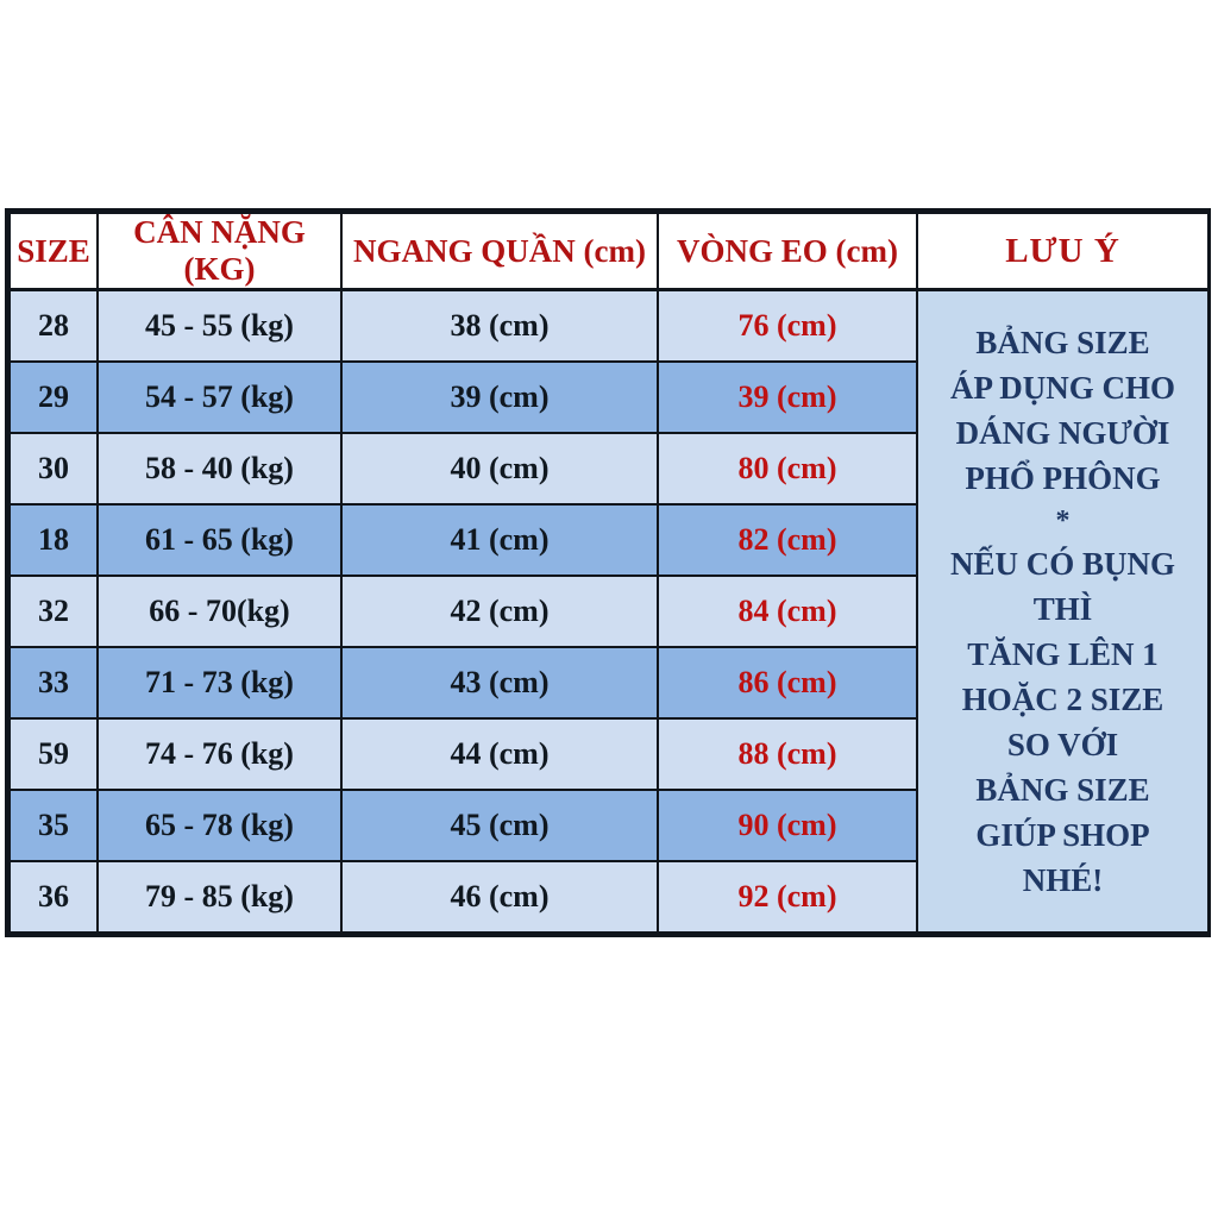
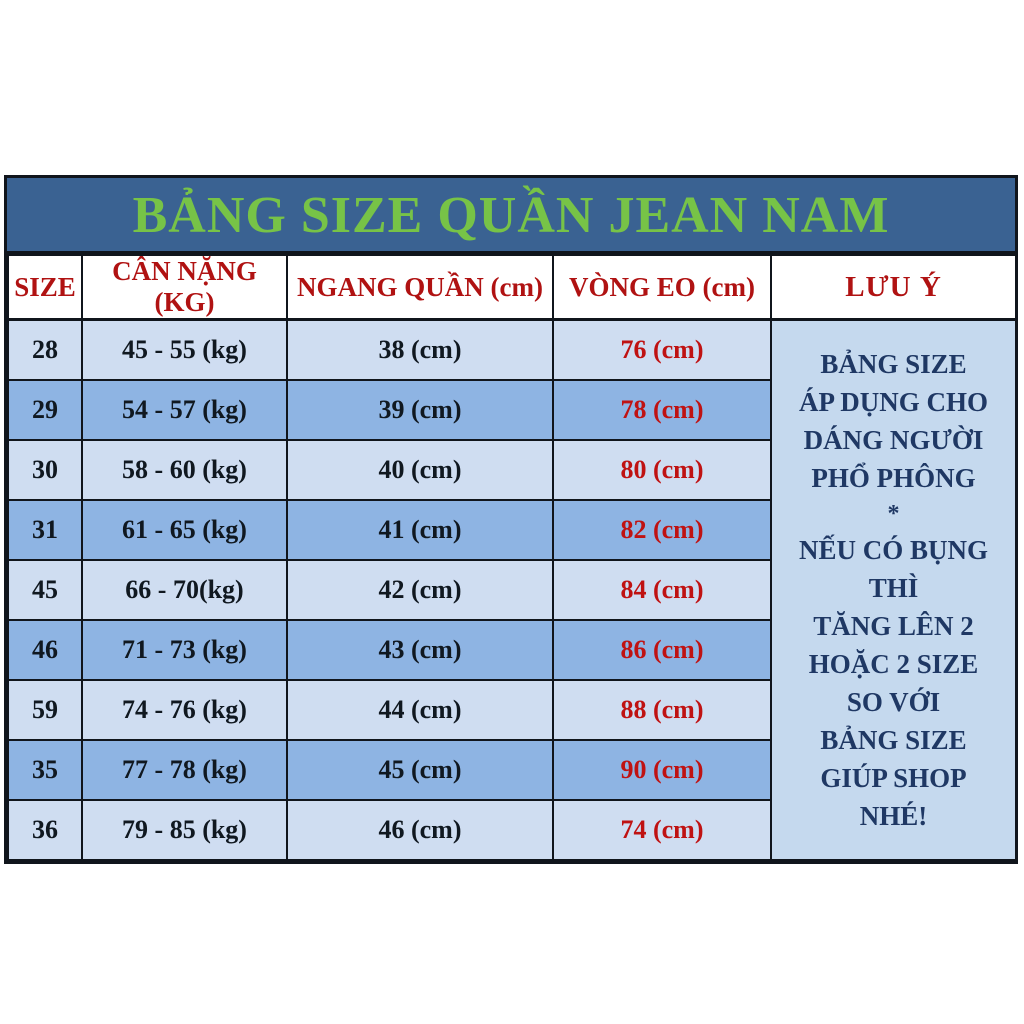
+ BẢNG SIZE QUẦN JEAN NAM
  SIZE	CÂN NẶNG (KG)	NGANG QUẦN (cm)	VÒNG EO (cm)	LƯU Ý
- 28	45 - 55 (kg)	38 (cm)	76 (cm)	BẢNG SIZE ÁP DỤNG CHO DÁNG NGƯỜI PHỔ PHÔNG * NẾU CÓ BỤNG THÌ TĂNG LÊN 1 HOẶC 2 SIZE SO VỚI BẢNG SIZE GIÚP SHOP NHÉ!
+ 28	45 - 55 (kg)	38 (cm)	76 (cm)	BẢNG SIZE ÁP DỤNG CHO DÁNG NGƯỜI PHỔ PHÔNG * NẾU CÓ BỤNG THÌ TĂNG LÊN 2 HOẶC 2 SIZE SO VỚI BẢNG SIZE GIÚP SHOP NHÉ!
- 29	54 - 57 (kg)	39 (cm)	39 (cm)
+ 29	54 - 57 (kg)	39 (cm)	78 (cm)
- 30	58 - 40 (kg)	40 (cm)	80 (cm)
+ 30	58 - 60 (kg)	40 (cm)	80 (cm)
- 18	61 - 65 (kg)	41 (cm)	82 (cm)
+ 31	61 - 65 (kg)	41 (cm)	82 (cm)
- 32	66 - 70(kg)	42 (cm)	84 (cm)
+ 45	66 - 70(kg)	42 (cm)	84 (cm)
- 33	71 - 73 (kg)	43 (cm)	86 (cm)
+ 46	71 - 73 (kg)	43 (cm)	86 (cm)
  59	74 - 76 (kg)	44 (cm)	88 (cm)
- 35	65 - 78 (kg)	45 (cm)	90 (cm)
+ 35	77 - 78 (kg)	45 (cm)	90 (cm)
- 36	79 - 85 (kg)	46 (cm)	92 (cm)
+ 36	79 - 85 (kg)	46 (cm)	74 (cm)
